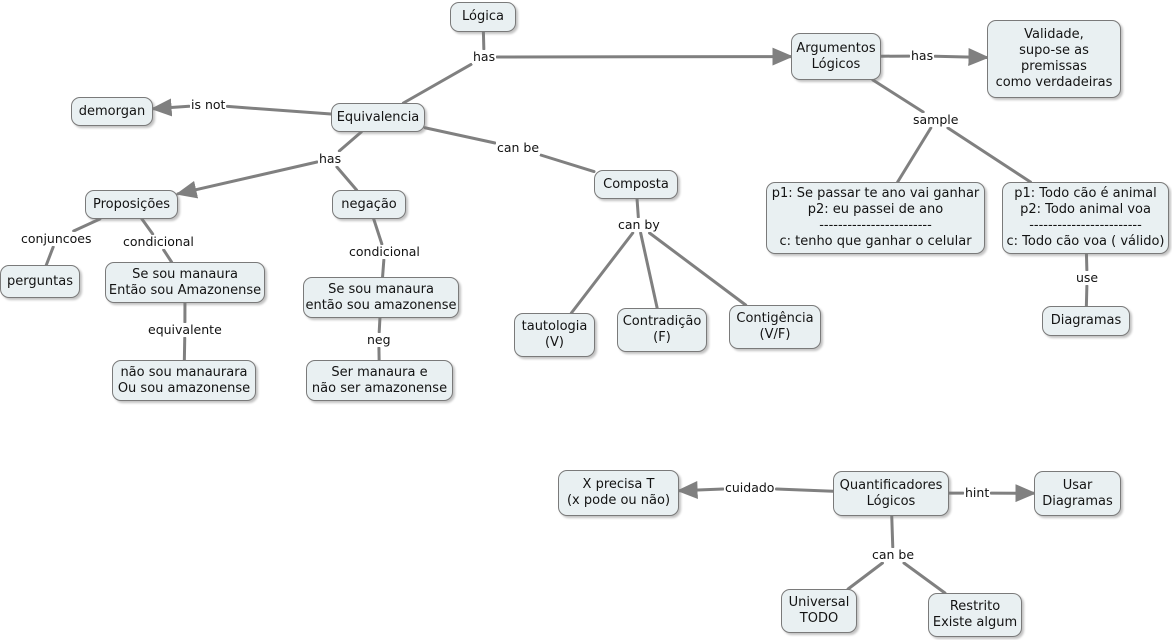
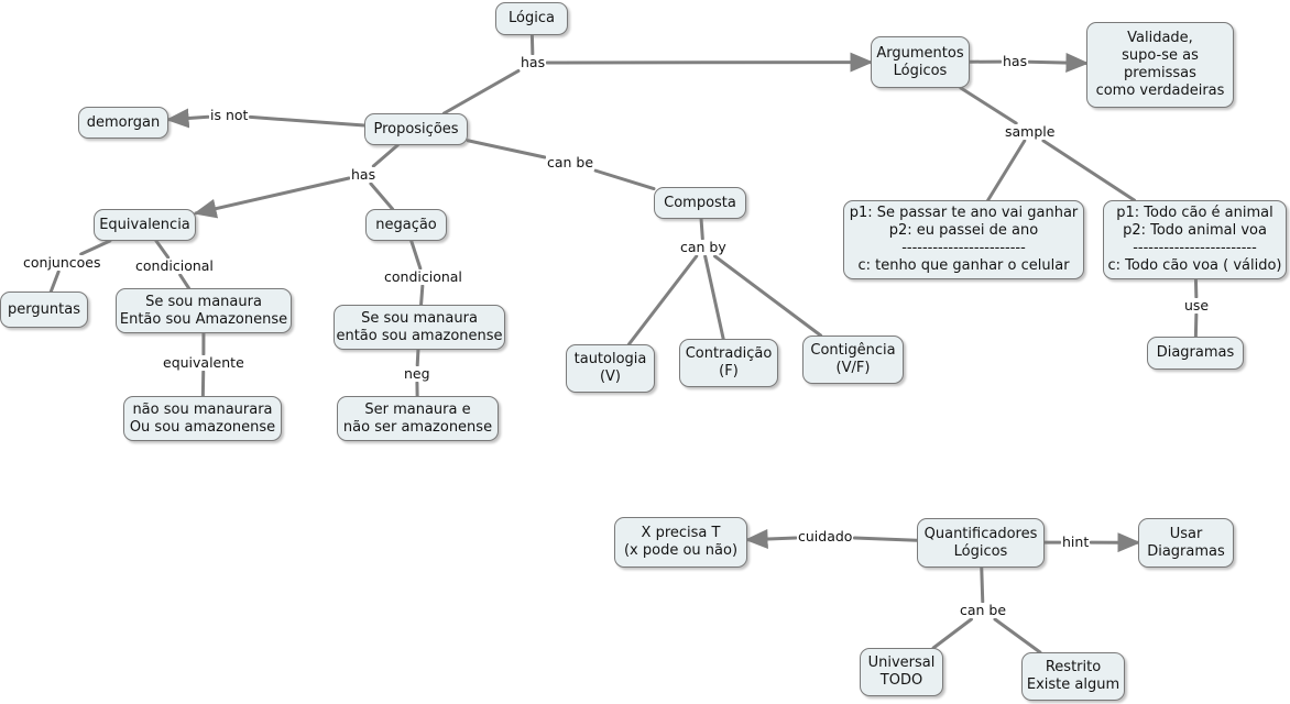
  Lógica
- Equivalencia
+ Proposições
  demorgan
  Argumentos
  Lógicos
  Validade,
  supo-se as
  premissas
  como verdadeiras
- Proposições
+ Equivalencia
  negação
  Composta
  perguntas
  Se sou manaura
  Então sou Amazonense
  Se sou manaura
  então sou amazonense
  não sou manaurara
  Ou sou amazonense
  Ser manaura e
  não ser amazonense
  tautologia
  (V)
  Contradição
  (F)
  Contigência
  (V/F)
  p1: Se passar te ano vai ganhar
  p2: eu passei de ano
  ------------------------
  c: tenho que ganhar o celular
  p1: Todo cão é animal
  p2: Todo animal voa
  ------------------------
  c: Todo cão voa ( válido)
  Diagramas
  X precisa T
  (x pode ou não)
  Quantificadores
  Lógicos
  Usar
  Diagramas
  Universal
  TODO
  Restrito
  Existe algum
  has
  is not
  has
  can be
  has
  sample
  conjuncoes
  condicional
  condicional
  equivalente
  neg
  can by
  use
  cuidado
  hint
  can be
